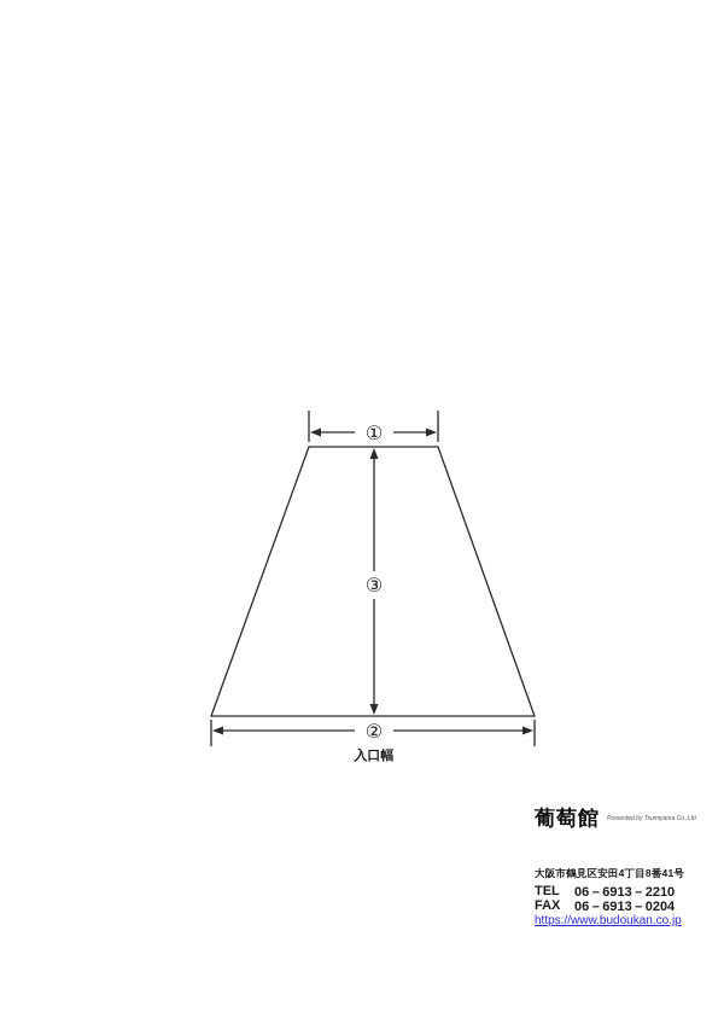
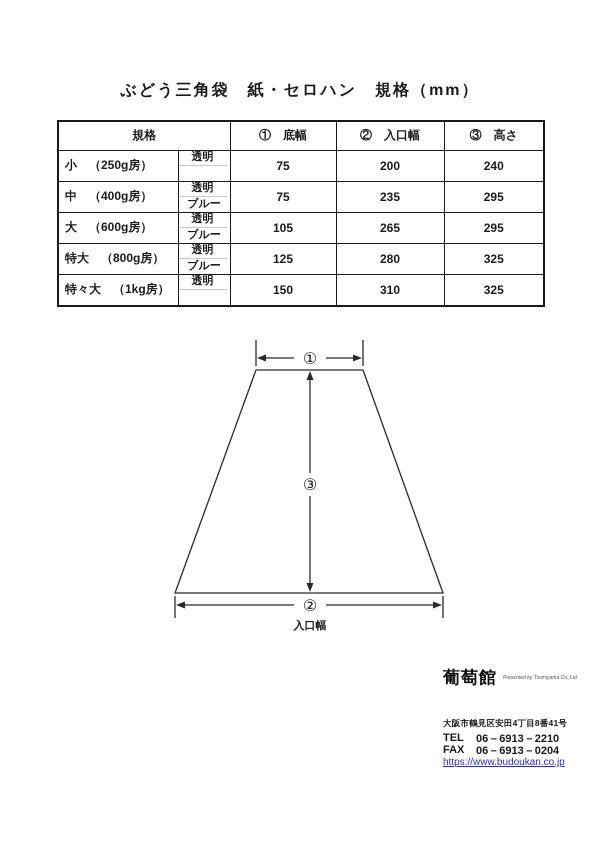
+ ぶどう三角袋 紙・セロハン 規格（mm）
+ 規格	① 底幅	② 入口幅	③ 高さ
+ 小 （250g房）	透明	75	200	240
+ 中 （400g房）	透明 ブルー	75	235	295
+ 大 （600g房）	透明 ブルー	105	265	295
+ 特大 （800g房）	透明 ブルー	125	280	325
+ 特々大 （1kg房）	透明	150	310	325
  ①
  ③
  ②
  入口幅
  葡萄館
  大阪市鶴見区安田4丁目8番41号
  TEL
  06－6913－2210
  FAX
  06－6913－0204
  https://www.budoukan.co.jp
